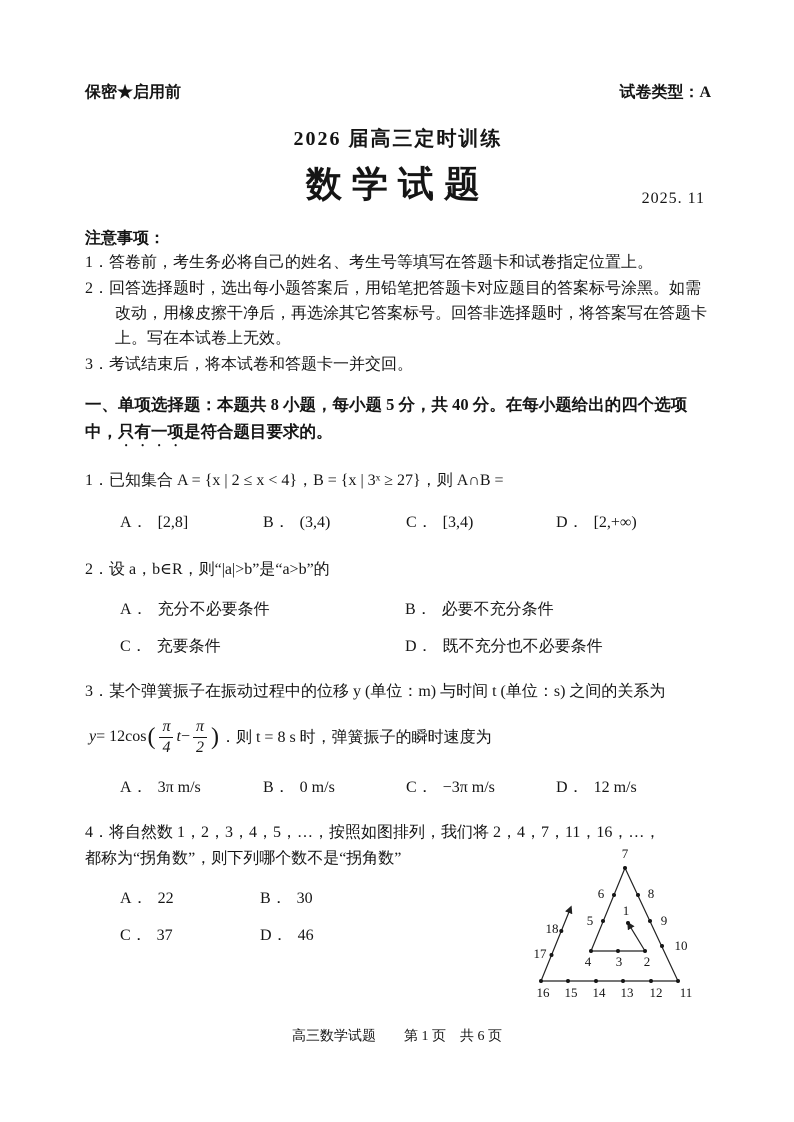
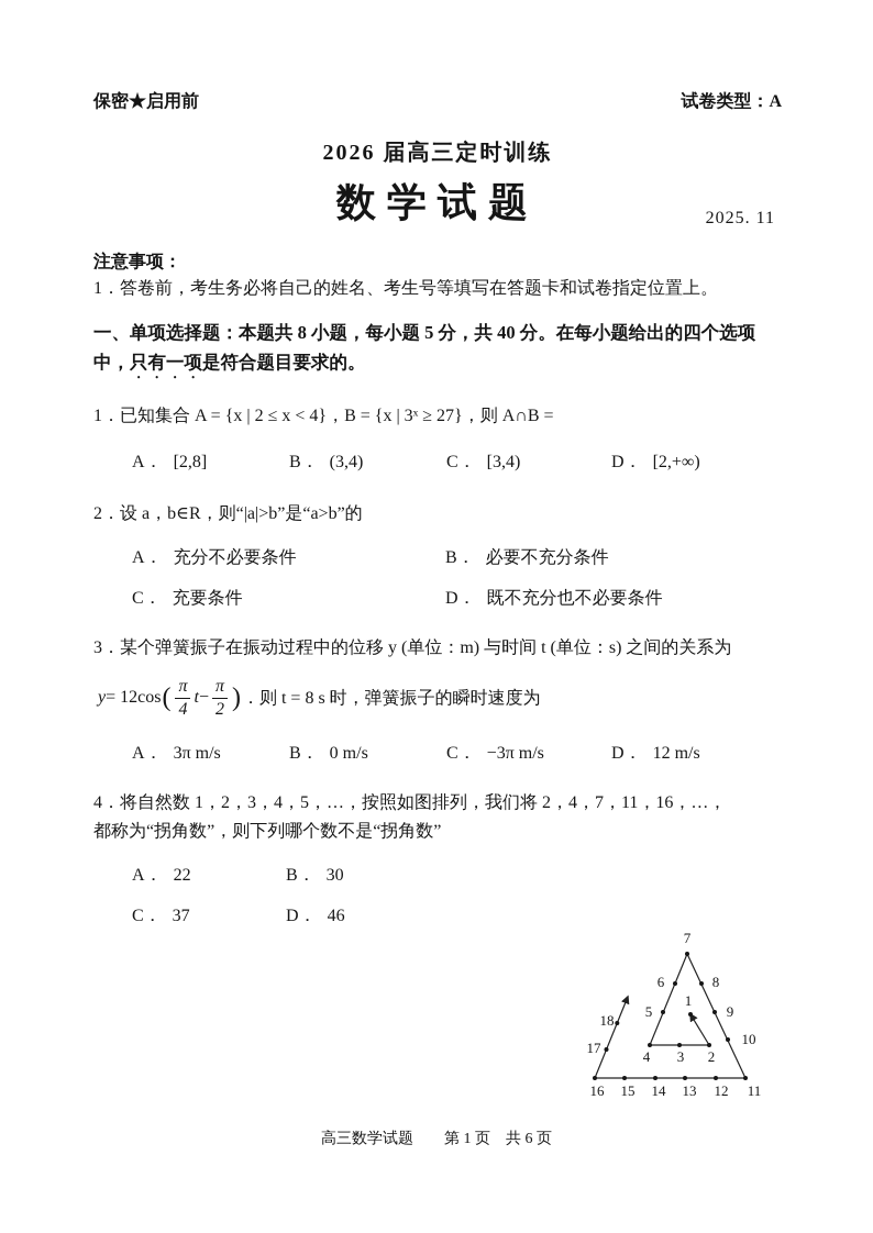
  保密★启用前
  试卷类型：A
  2026 届高三定时训练
  数学试题
  2025. 11
  注意事项：
  1．答卷前，考生务必将自己的姓名、考生号等填写在答题卡和试卷指定位置上。
- 2．回答选择题时，选出每小题答案后，用铅笔把答题卡对应题目的答案标号涂黑。如需改动，用橡皮擦干净后，再选涂其它答案标号。回答非选择题时，将答案写在答题卡上。写在本试卷上无效。
- 3．考试结束后，将本试卷和答题卡一并交回。
  一、单项选择题：本题共 8 小题，每小题 5 分，共 40 分。在每小题给出的四个选项中，只有一项是符合题目要求的。
  1．已知集合 A = {x | 2 ≤ x < 4}，B = {x | 3ˣ ≥ 27}，则 A∩B =
  A． [2,8]
  B． (3,4)
  C． [3,4)
  D． [2,+∞)
  2．设 a，b∈R，则“|a|>b”是“a>b”的
  A． 充分不必要条件
  B． 必要不充分条件
  C． 充要条件
  D． 既不充分也不必要条件
  3．某个弹簧振子在振动过程中的位移 y (单位：m) 与时间 t (单位：s) 之间的关系为
  y
  = 12cos
  (
  π
  4
  t
  −
  π
  2
  )
  ．则 t = 8 s 时，弹簧振子的瞬时速度为
  A． 3π m/s
  B． 0 m/s
  C． −3π m/s
  D． 12 m/s
  4．将自然数 1，2，3，4，5，…，按照如图排列，我们将 2，4，7，11，16，…，
  都称为“拐角数”，则下列哪个数不是“拐角数”
  A． 22
  B． 30
  C． 37
  D． 46
  1
  2
  3
  4
  5
  6
  7
  8
  9
  10
  11
  12
  13
  14
  15
  16
  17
  18
  高三数学试题 第 1 页 共 6 页
